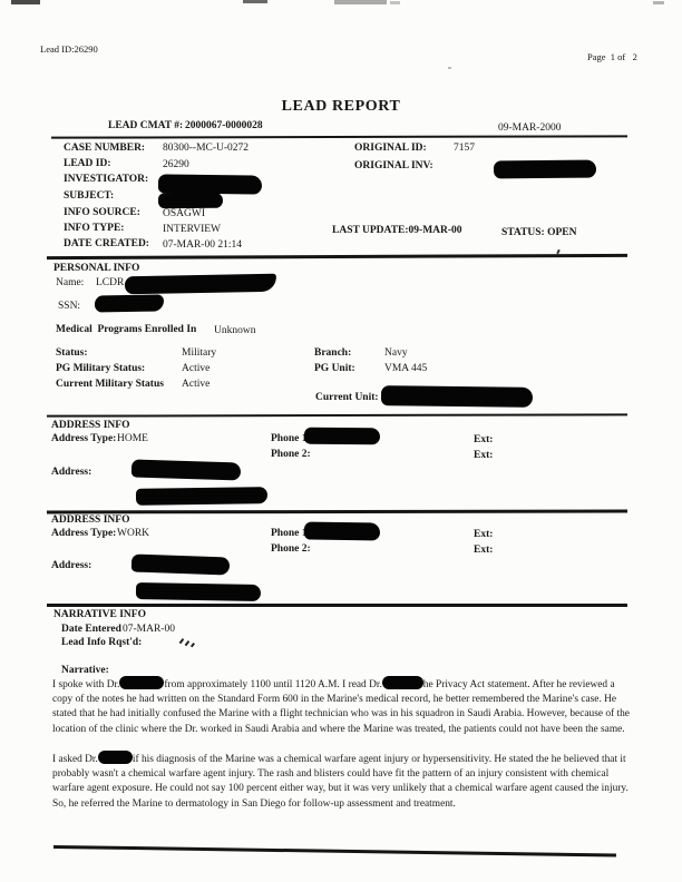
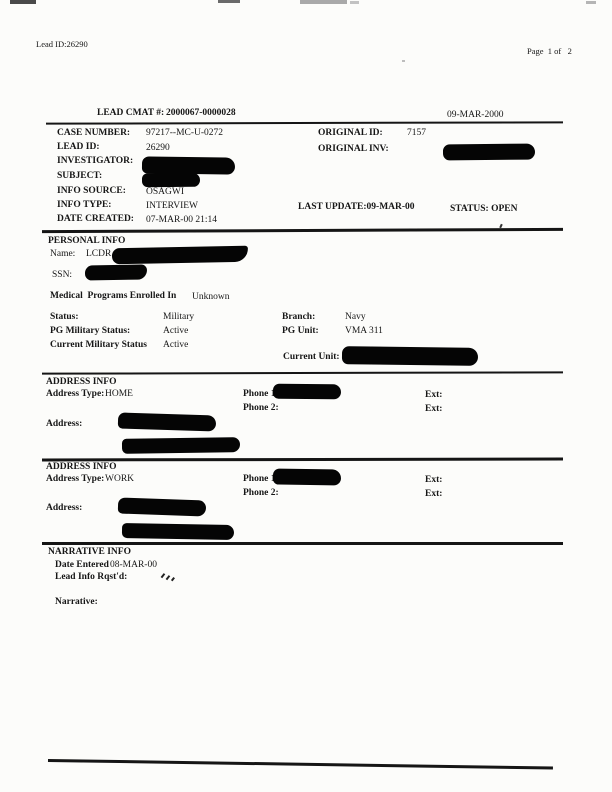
  Lead ID:26290
  Page 1 of 2
- LEAD REPORT
  LEAD CMAT #:
  2000067-0000028
  09-MAR-2000
  CASE NUMBER:
- 80300--MC-U-0272
+ 97217--MC-U-0272
  ORIGINAL ID:
  7157
  LEAD ID:
  26290
  ORIGINAL INV:
  INVESTIGATOR:
  SUBJECT:
  INFO SOURCE:
  OSAGWI
  INFO TYPE:
  INTERVIEW
  LAST UPDATE:09-MAR-00
  STATUS: OPEN
  DATE CREATED:
  07-MAR-00 21:14
  PERSONAL INFO
  Name:
  LCDR
  SSN:
  Medical Programs Enrolled In
  Unknown
  Status:
  Military
  Branch:
  Navy
  PG Military Status:
  Active
  PG Unit:
- VMA 445
+ VMA 311
  Current Military Status
  Active
  Current Unit:
  ADDRESS INFO
  Address Type:
  HOME
  Phone
  Ext:
  Phone 2:
  Ext:
  Address:
  ADDRESS INFO
  Address Type:
  WORK
  Phone
  Ext:
  Phone 2:
  Ext:
  Address:
  NARRATIVE INFO
  Date Entered
- 07-MAR-00
+ 08-MAR-00
  Lead Info Rqst'd:
  Narrative:
- I spoke with Dr. from approximately 1100 until 1120 A.M. I read Dr. he Privacy Act statement. After he reviewed a copy of the notes he had written on the Standard Form 600 in the Marine's medical record, he better remembered the Marine's case. He stated that he had initially confused the Marine with a flight technician who was in his squadron in Saudi Arabia. However, because of the location of the clinic where the Dr. worked in Saudi Arabia and where the Marine was treated, the patients could not have been the same.
- I asked Dr. if his diagnosis of the Marine was a chemical warfare agent injury or hypersensitivity. He stated the he believed that it probably wasn't a chemical warfare agent injury. The rash and blisters could have fit the pattern of an injury consistent with chemical warfare agent exposure. He could not say 100 percent either way, but it was very unlikely that a chemical warfare agent caused the injury. So, he referred the Marine to dermatology in San Diego for follow-up assessment and treatment.
